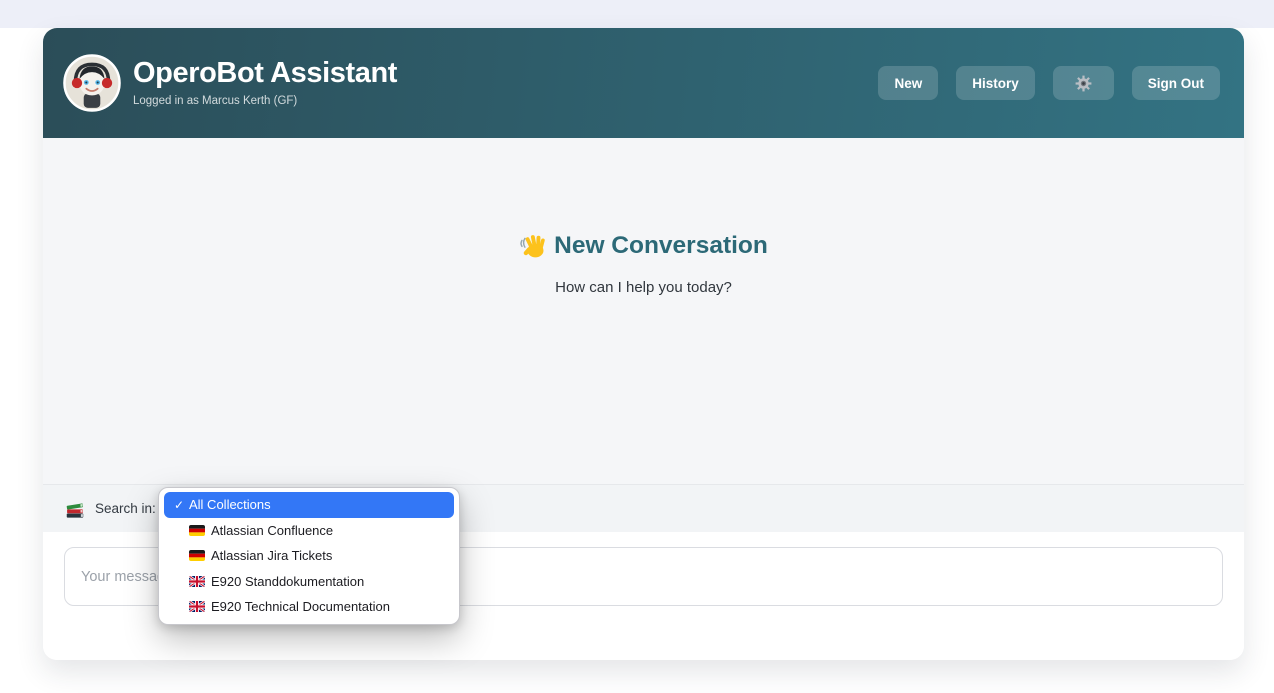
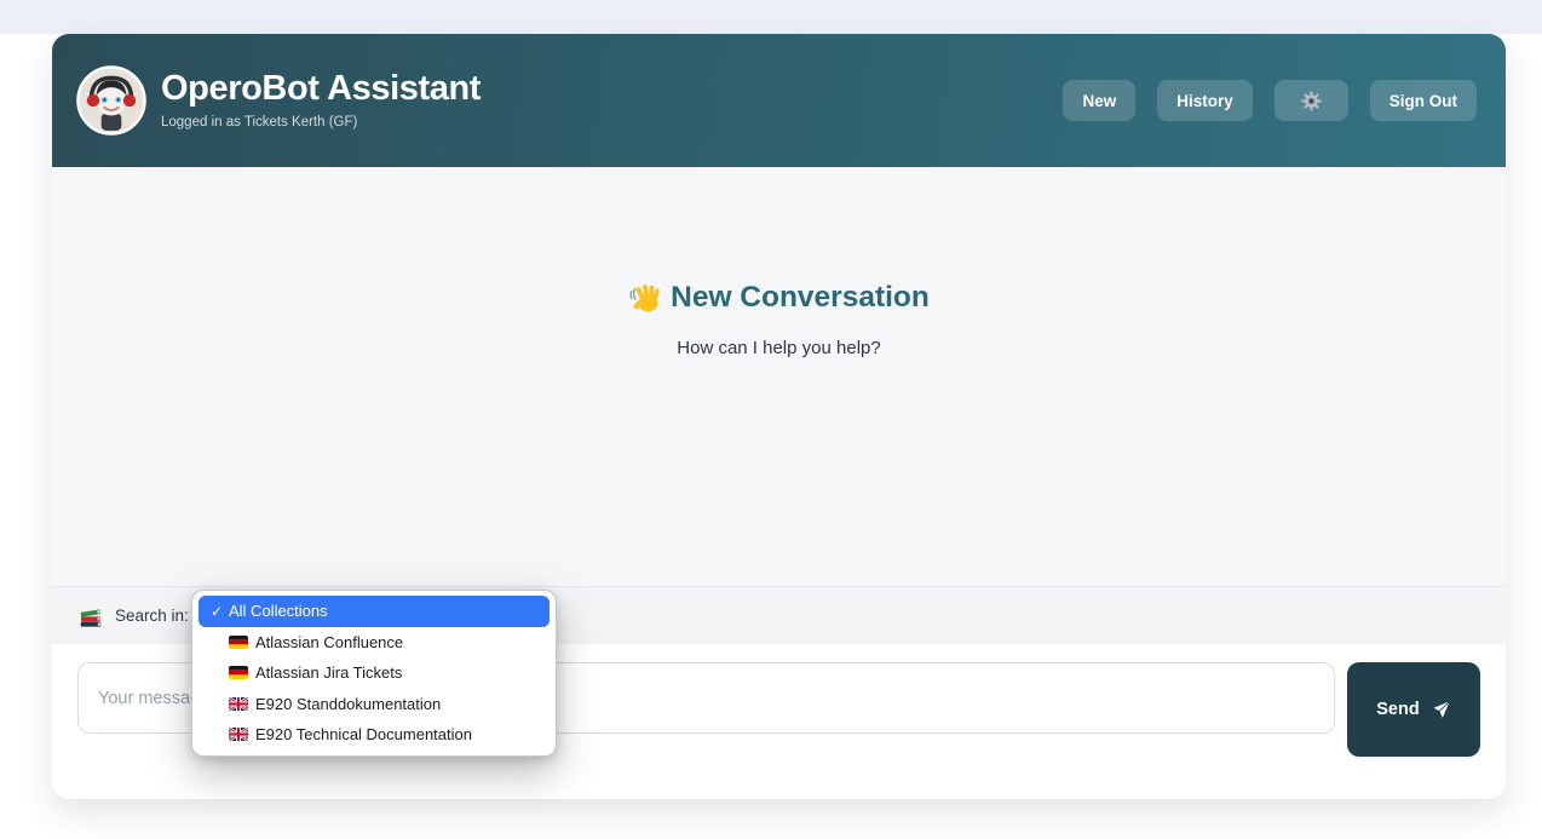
  OperoBot Assistant
- Logged in as Marcus Kerth (GF)
+ Logged in as Tickets Kerth (GF)
  New
  History
  Sign Out
  New Conversation
- How can I help you today?
+ How can I help you help?
  Search in:
+ Send
  ✓
  All Collections
  Atlassian Confluence
  Atlassian Jira Tickets
  E920 Standdokumentation
  E920 Technical Documentation
